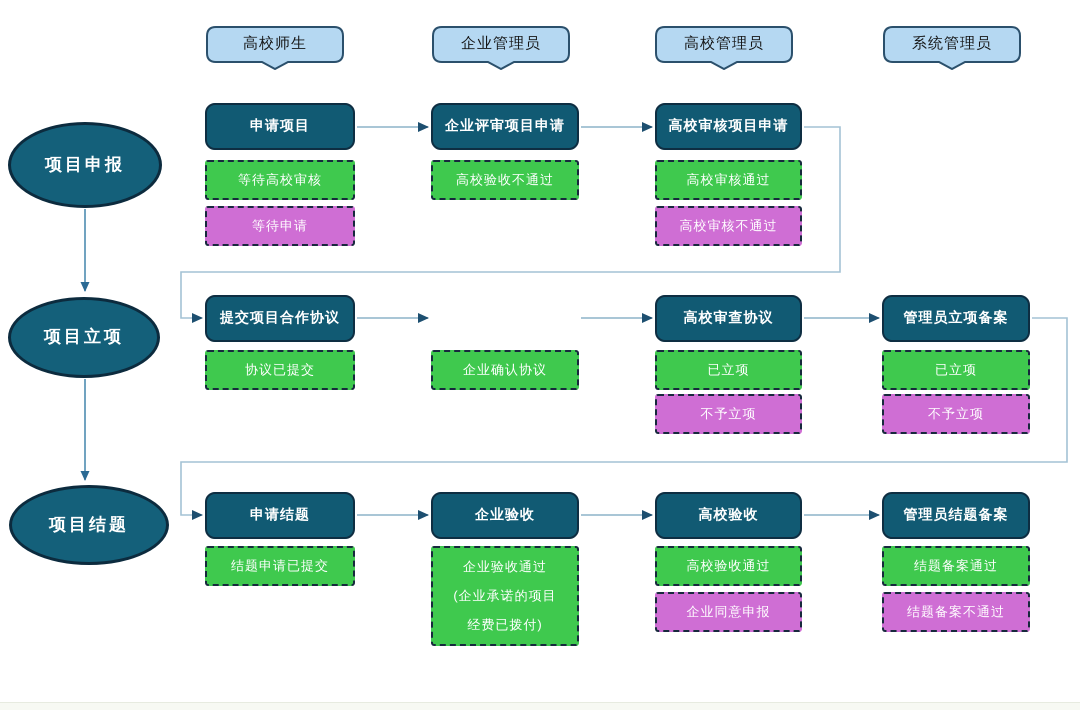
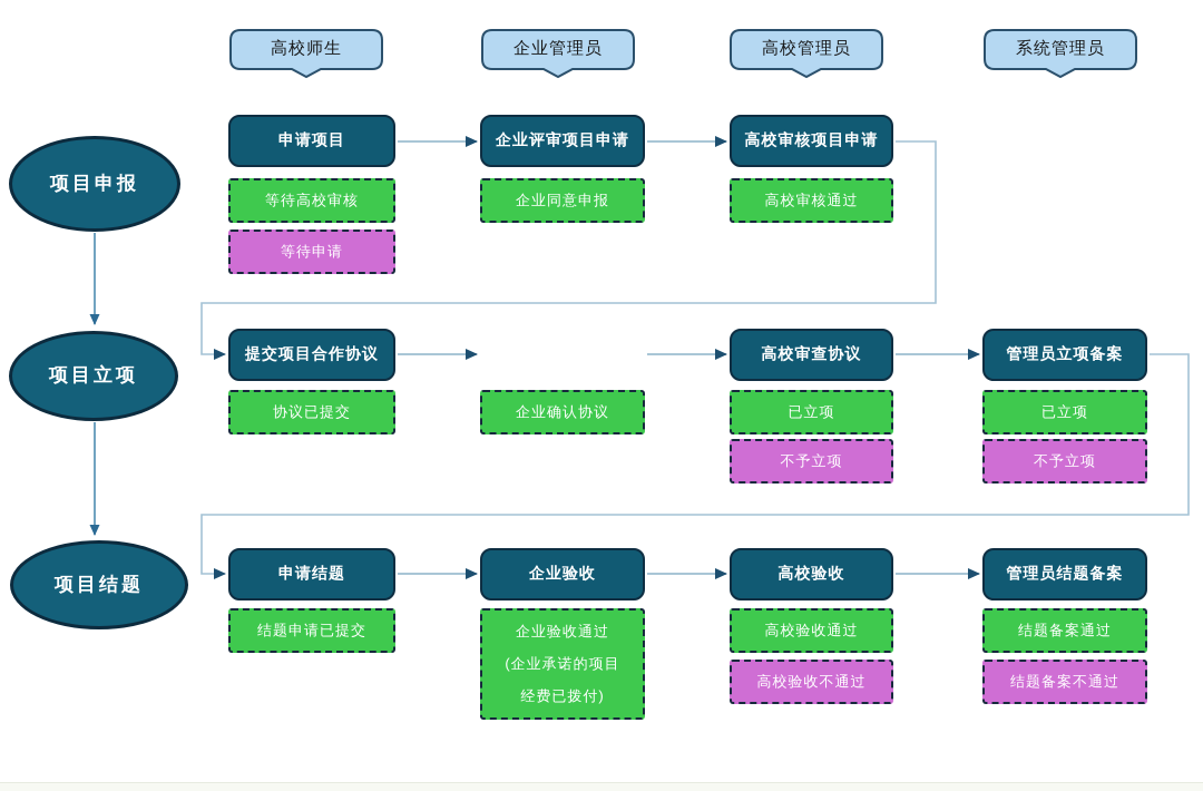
  高校师生
  企业管理员
  高校管理员
  系统管理员
  项目申报
  项目立项
  项目结题
  申请项目
  等待高校审核
  等待申请
  企业评审项目申请
- 高校验收不通过
+ 企业同意申报
  高校审核项目申请
  高校审核通过
- 高校审核不通过
  提交项目合作协议
  协议已提交
  企业确认协议
  高校审查协议
  已立项
  不予立项
  管理员立项备案
  已立项
  不予立项
  申请结题
  结题申请已提交
  企业验收
  企业验收通过
  (企业承诺的项目
  经费已拨付)
  高校验收
  高校验收通过
- 企业同意申报
+ 高校验收不通过
  管理员结题备案
  结题备案通过
  结题备案不通过
